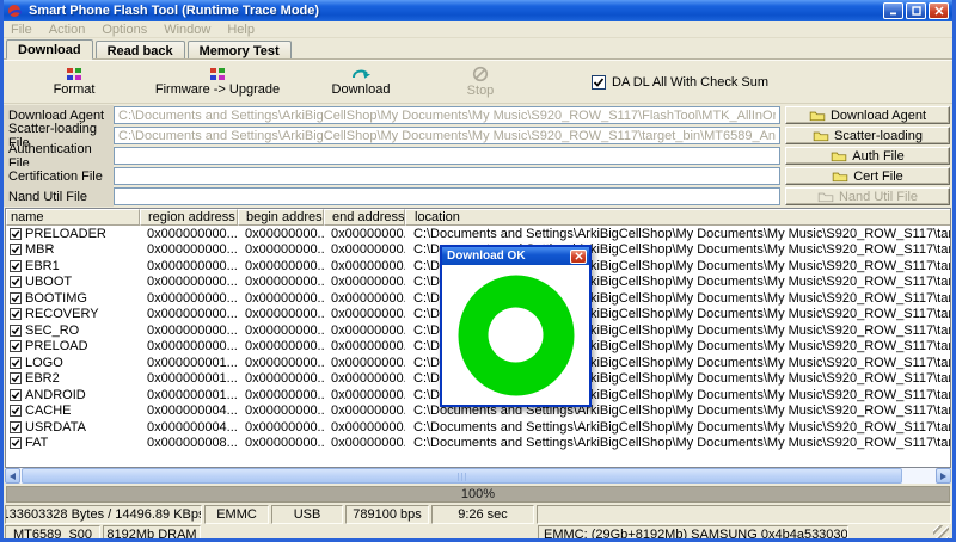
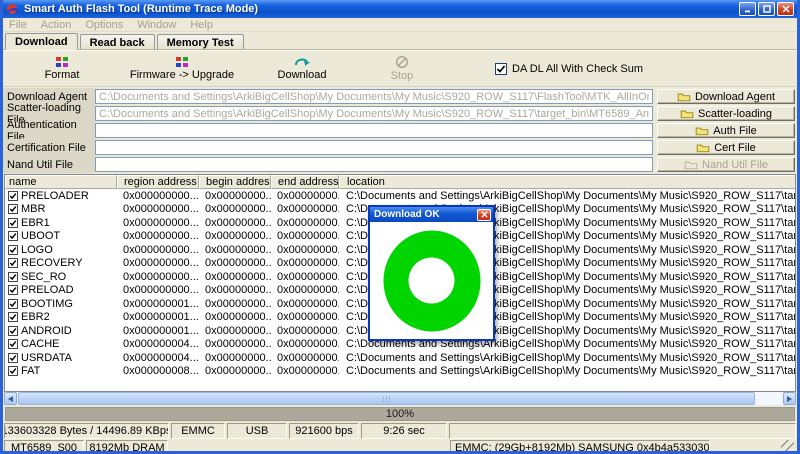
- Smart Phone Flash Tool (Runtime Trace Mode)
+ Smart Auth Flash Tool (Runtime Trace Mode)
  File
  Action
  Options
  Window
  Help
  Download
  Read back
  Memory Test
  Format
  Firmware -> Upgrade
  Download
  Stop
  DA DL All With Check Sum
  Download Agent
  C:\Documents and Settings\ArkiBigCellShop\My Documents\My Music\S920_ROW_S117\FlashTool\MTK_AllInO
  Download Agent
  Scatter-loading File
  C:\Documents and Settings\ArkiBigCellShop\My Documents\My Music\S920_ROW_S117\target_bin\MT6589_An
  Scatter-loading
  Authentication File
  Auth File
  Certification File
  Cert File
  Nand Util File
  Nand Util File
  name
  region address
  begin addres
  end address
  location
  PRELOADER
  0x000000000...
  0x00000000..
  0x00000000
  C:\Documents and Settings\ArkiBigCellShop\My Documents\My Music\S920_ROW_S117\ta
  MBR
  0x000000000...
  0x00000000..
  0x00000000
  EBR1
  0x000000000...
  0x00000000..
  0x00000000
  UBOOT
  0x000000000...
  0x00000000..
  0x00000000
- BOOTIMG
+ LOGO
  0x000000000...
  0x00000000..
  0x00000000
  RECOVERY
  0x000000000...
  0x00000000..
  0x00000000
  SEC_RO
  0x000000000...
  0x00000000..
  0x00000000
  PRELOAD
  0x000000000...
  0x00000000..
  0x00000000
- LOGO
+ BOOTIMG
  0x000000001...
  0x00000000..
  0x00000000
  EBR2
  0x000000001...
  0x00000000..
  0x00000000
  ANDROID
  0x000000001...
  0x00000000..
  0x00000000
  CACHE
  0x000000004...
  0x00000000..
  0x00000000
  C:\Documents and Settings\ArkiBigCellShop\My Documents\My Music\S920_ROW_S117\ta
  USRDATA
  0x000000004...
  0x00000000..
  0x00000000
  C:\Documents and Settings\ArkiBigCellShop\My Documents\My Music\S920_ROW_S117\ta
  FAT
  0x000000008...
  0x00000000..
  0x00000000
  C:\Documents and Settings\ArkiBigCellShop\My Documents\My Music\S920_ROW_S117\ta
  100%
  133603328 Bytes / 14496.89 KBps
  EMMC
  USB
- 789100 bps
+ 921600 bps
  9:26 sec
  MT6589_S00
  8192Mb DRAM
  EMMC: (29Gb+8192Mb) SAMSUNG 0x4b4a533030
  Download OK
